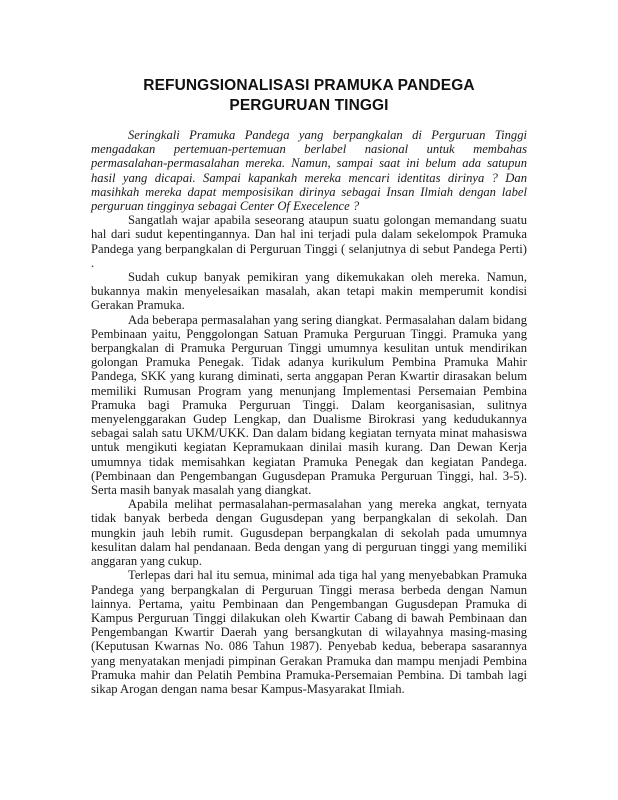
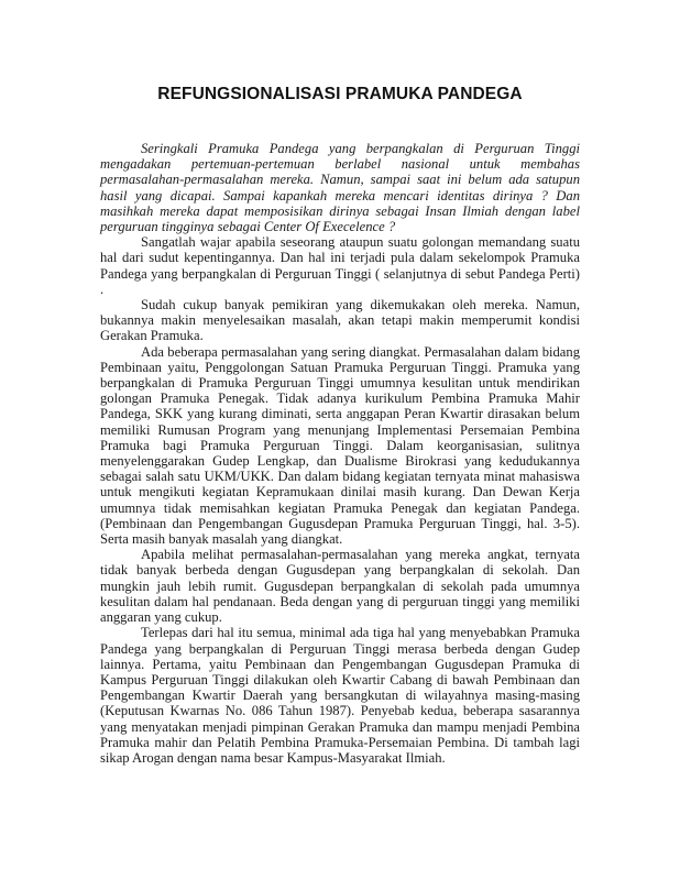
  REFUNGSIONALISASI PRAMUKA PANDEGA
- PERGURUAN TINGGI
  Seringkali Pramuka Pandega yang berpangkalan di Perguruan Tinggi mengadakan pertemuan-pertemuan berlabel nasional untuk membahas permasalahan-permasalahan mereka. Namun, sampai saat ini belum ada satupun hasil yang dicapai. Sampai kapankah mereka mencari identitas dirinya ? Dan masihkah mereka dapat memposisikan dirinya sebagai Insan Ilmiah dengan label perguruan tingginya sebagai Center Of Execelence ?
  Sangatlah wajar apabila seseorang ataupun suatu golongan memandang suatu hal dari sudut kepentingannya. Dan hal ini terjadi pula dalam sekelompok Pramuka Pandega yang berpangkalan di Perguruan Tinggi ( selanjutnya di sebut Pandega Perti) .
  Sudah cukup banyak pemikiran yang dikemukakan oleh mereka. Namun, bukannya makin menyelesaikan masalah, akan tetapi makin memperumit kondisi Gerakan Pramuka.
  Ada beberapa permasalahan yang sering diangkat. Permasalahan dalam bidang Pembinaan yaitu, Penggolongan Satuan Pramuka Perguruan Tinggi. Pramuka yang berpangkalan di Pramuka Perguruan Tinggi umumnya kesulitan untuk mendirikan golongan Pramuka Penegak. Tidak adanya kurikulum Pembina Pramuka Mahir Pandega, SKK yang kurang diminati, serta anggapan Peran Kwartir dirasakan belum memiliki Rumusan Program yang menunjang Implementasi Persemaian Pembina Pramuka bagi Pramuka Perguruan Tinggi. Dalam keorganisasian, sulitnya menyelenggarakan Gudep Lengkap, dan Dualisme Birokrasi yang kedudukannya sebagai salah satu UKM/UKK. Dan dalam bidang kegiatan ternyata minat mahasiswa untuk mengikuti kegiatan Kepramukaan dinilai masih kurang. Dan Dewan Kerja umumnya tidak memisahkan kegiatan Pramuka Penegak dan kegiatan Pandega. (Pembinaan dan Pengembangan Gugusdepan Pramuka Perguruan Tinggi, hal. 3-5). Serta masih banyak masalah yang diangkat.
  Apabila melihat permasalahan-permasalahan yang mereka angkat, ternyata tidak banyak berbeda dengan Gugusdepan yang berpangkalan di sekolah. Dan mungkin jauh lebih rumit. Gugusdepan berpangkalan di sekolah pada umumnya kesulitan dalam hal pendanaan. Beda dengan yang di perguruan tinggi yang memiliki anggaran yang cukup.
- Terlepas dari hal itu semua, minimal ada tiga hal yang menyebabkan Pramuka Pandega yang berpangkalan di Perguruan Tinggi merasa berbeda dengan Namun lainnya. Pertama, yaitu Pembinaan dan Pengembangan Gugusdepan Pramuka di Kampus Perguruan Tinggi dilakukan oleh Kwartir Cabang di bawah Pembinaan dan Pengembangan Kwartir Daerah yang bersangkutan di wilayahnya masing-masing (Keputusan Kwarnas No. 086 Tahun 1987). Penyebab kedua, beberapa sasarannya yang menyatakan menjadi pimpinan Gerakan Pramuka dan mampu menjadi Pembina Pramuka mahir dan Pelatih Pembina Pramuka-Persemaian Pembina. Di tambah lagi sikap Arogan dengan nama besar Kampus-Masyarakat Ilmiah.
+ Terlepas dari hal itu semua, minimal ada tiga hal yang menyebabkan Pramuka Pandega yang berpangkalan di Perguruan Tinggi merasa berbeda dengan Gudep lainnya. Pertama, yaitu Pembinaan dan Pengembangan Gugusdepan Pramuka di Kampus Perguruan Tinggi dilakukan oleh Kwartir Cabang di bawah Pembinaan dan Pengembangan Kwartir Daerah yang bersangkutan di wilayahnya masing-masing (Keputusan Kwarnas No. 086 Tahun 1987). Penyebab kedua, beberapa sasarannya yang menyatakan menjadi pimpinan Gerakan Pramuka dan mampu menjadi Pembina Pramuka mahir dan Pelatih Pembina Pramuka-Persemaian Pembina. Di tambah lagi sikap Arogan dengan nama besar Kampus-Masyarakat Ilmiah.
